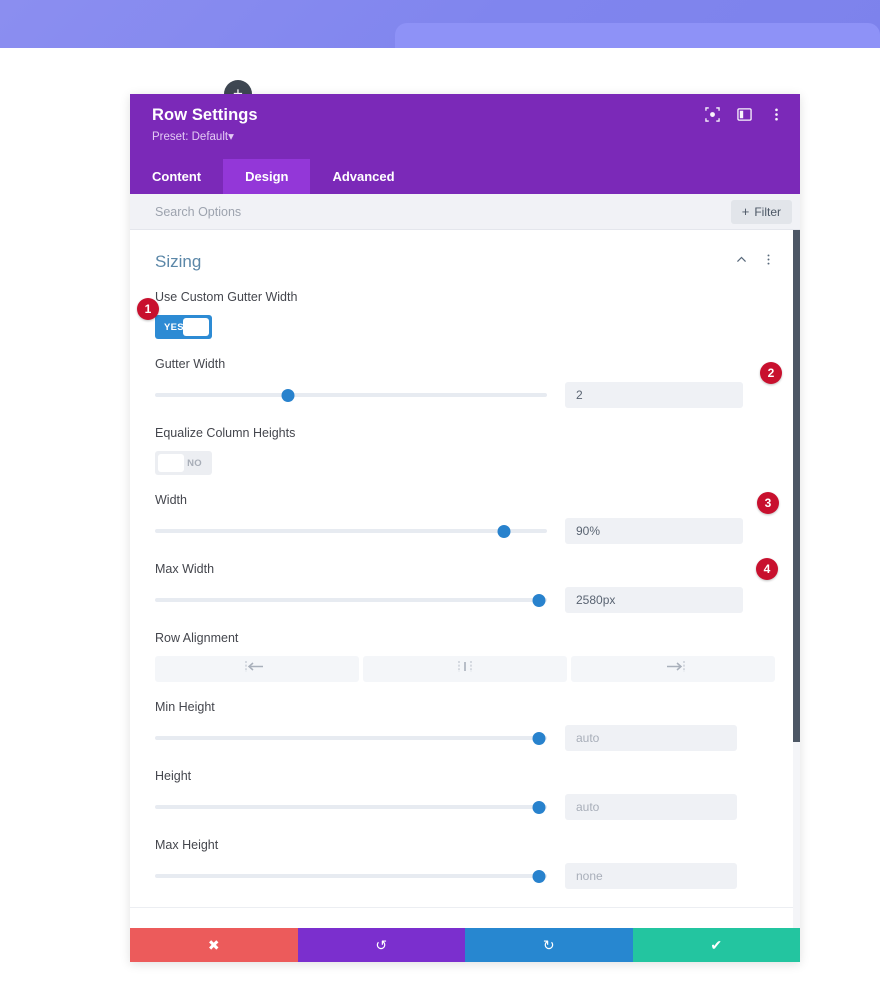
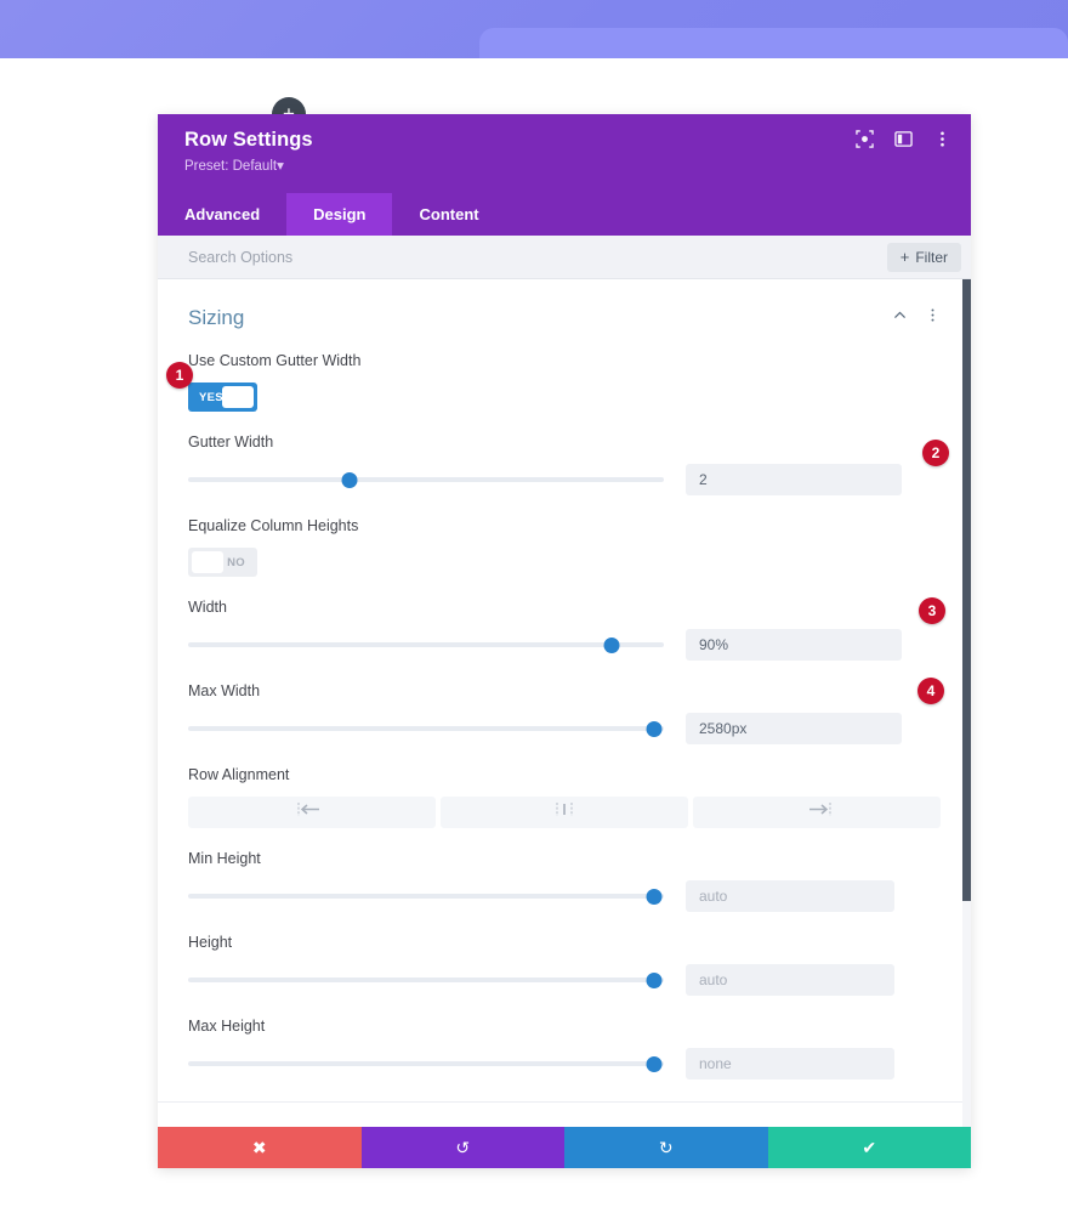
  Row Settings
  Preset: Default▾
- Content
+ Advanced
  Design
- Advanced
+ Content
  Search Options
  +
  Filter
  Sizing
  Use Custom Gutter Width
  YES
  Gutter Width
  2
  Equalize Column Heights
  NO
  Width
  90%
  Max Width
  2580px
  Row Alignment
  Min Height
  auto
  Height
  auto
  Max Height
  none
  ✖
  ↺
  ↻
  ✔
  1
  2
  3
  4
